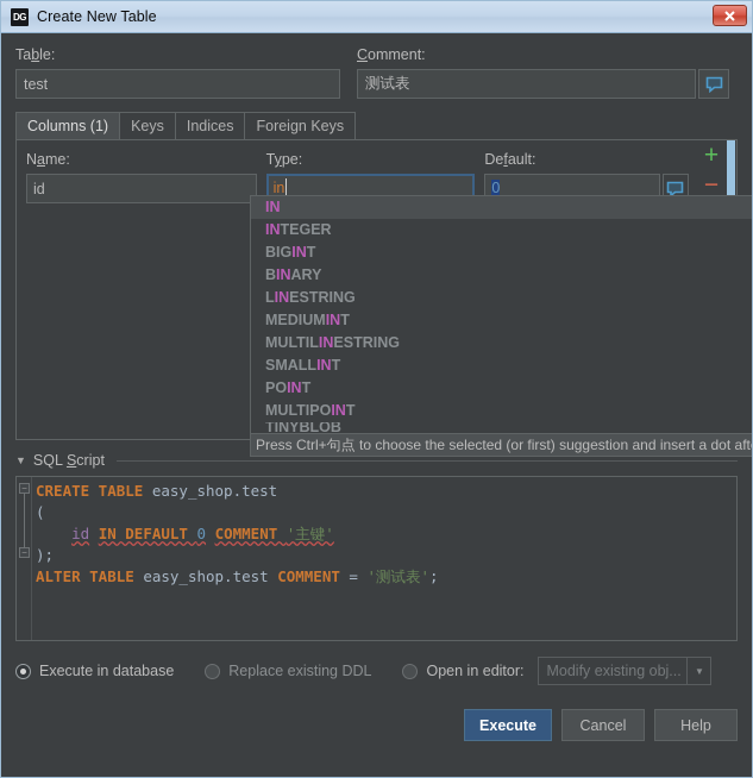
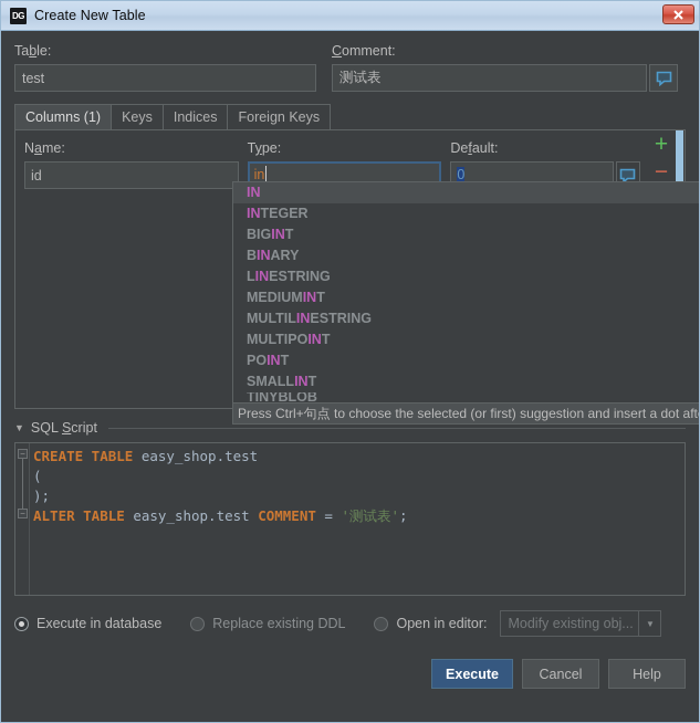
  DG
  Create New Table
  Table:
  test
  Comment:
  测试表
  Columns (1)
  Keys
  Indices
  Foreign Keys
  Name:
  id
  Type:
  in
  Default:
  0
  +
  −
  ▼
  SQL Script
  −
  −
  CREATE TABLE easy_shop.test
  (
- id IN DEFAULT 0 COMMENT '主键'
  );
  ALTER TABLE easy_shop.test COMMENT = '测试表';
  Execute in database
  Replace existing DDL
  Open in editor:
  Modify existing obj...
  ▼
  Execute
  Cancel
  Help
  IN
  INTEGER
  BIGINT
  BINARY
  LINESTRING
  MEDIUMINT
  MULTILINESTRING
- SMALLINT
+ MULTIPOINT
  POINT
- MULTIPOINT
+ SMALLINT
  TINYBLOB
  Press Ctrl+句点 to choose the selected (or first) suggestion and insert a dot aft
